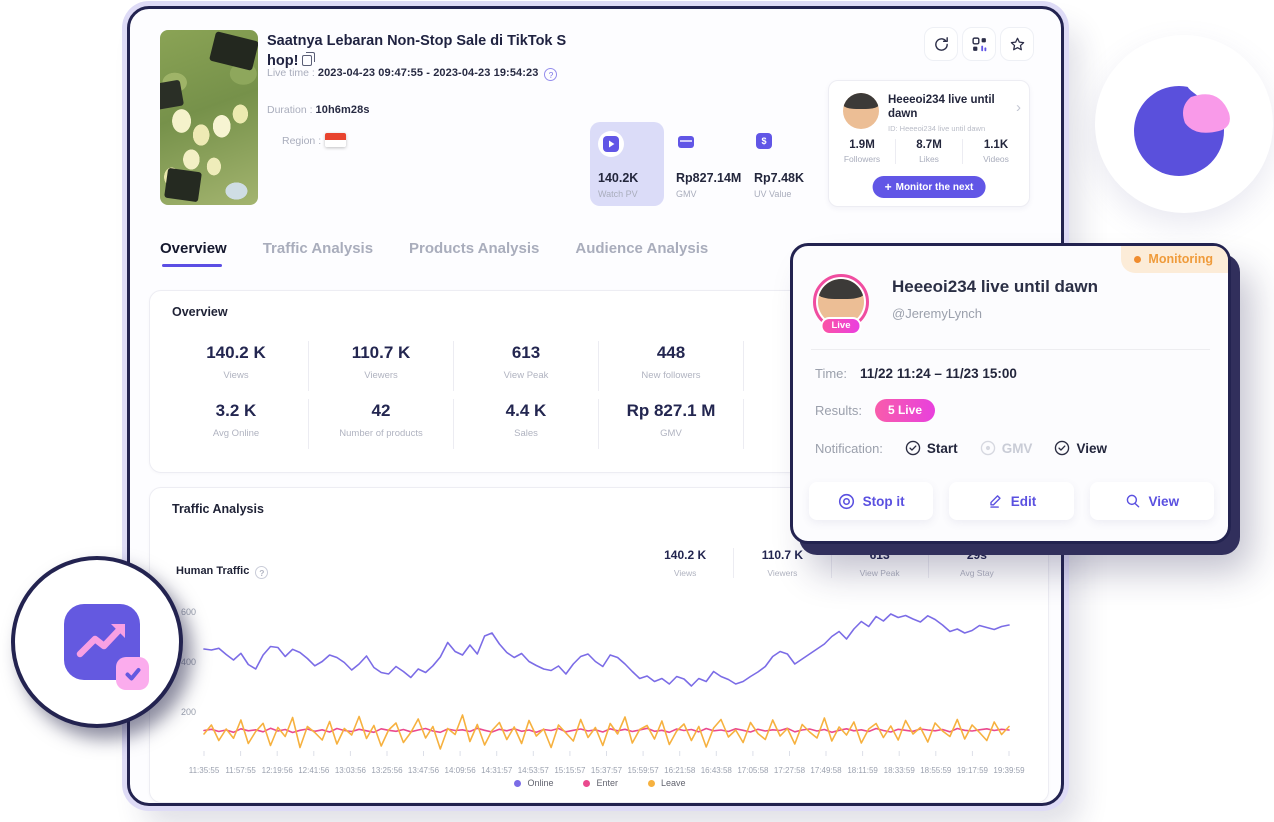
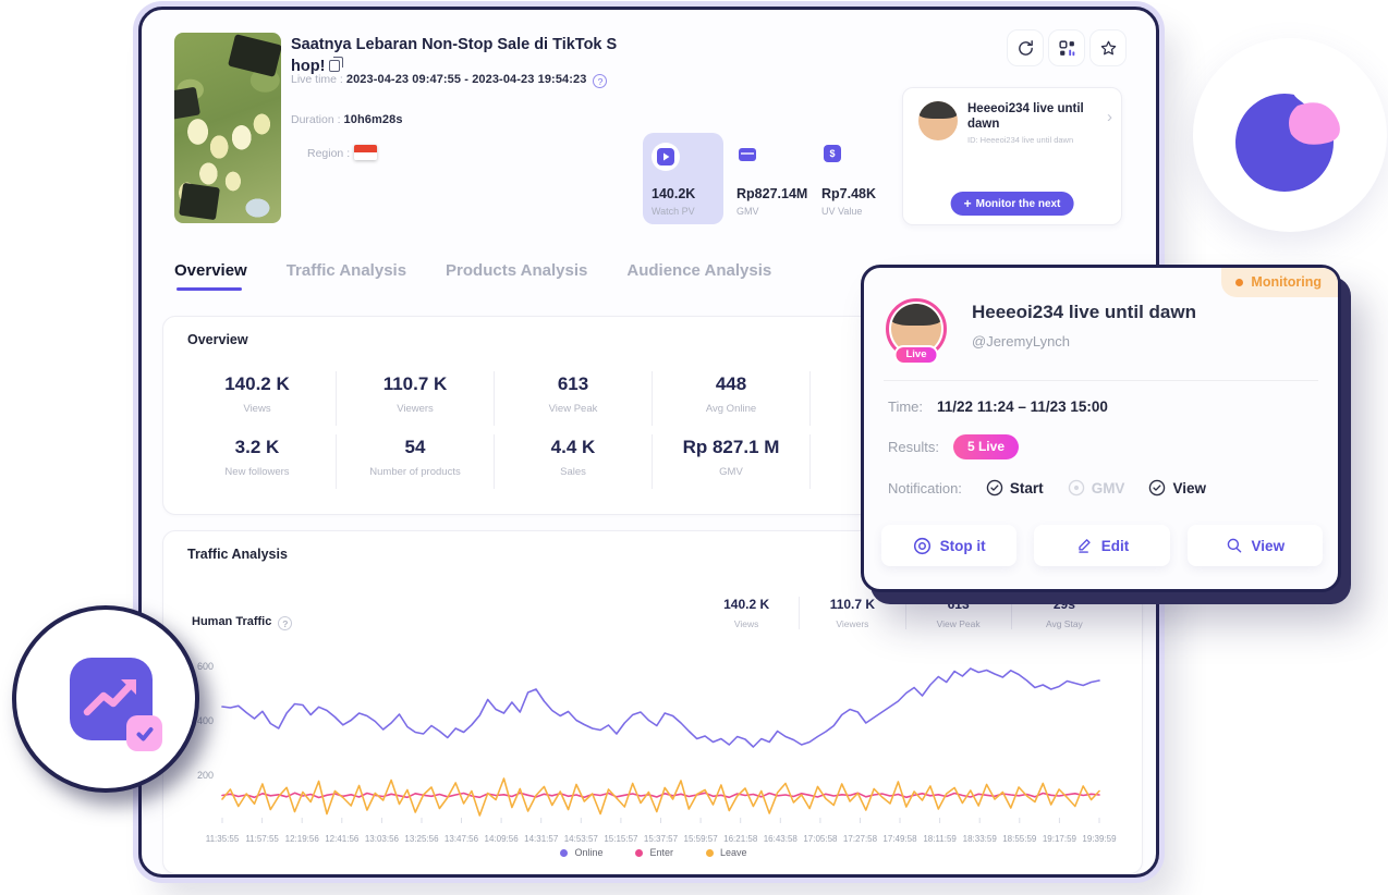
  Saatnya Lebaran Non-Stop Sale di TikTok Shop!
  Live time : 2023-04-23 09:47:55 - 2023-04-23 19:54:23 ?
  Duration : 10h6m28s
  Region :
  140.2K
  Watch PV
  Rp827.14M
  GMV
  $
  Rp7.48K
  UV Value
  Heeeoi234 live until dawn
  ID: Heeeoi234 live until dawn
  ›
- 1.9M
- Followers
- 8.7M
- Likes
- 1.1K
- Videos
  +
  Monitor the next
  Overview
  Traffic Analysis
  Products Analysis
  Audience Analysis
  Overview
  140.2 K
  Views
  110.7 K
  Viewers
  613
  View Peak
  448
- New followers
+ Avg Online
  3.2 K
- Avg Online
+ New followers
- 42
+ 54
  Number of products
  4.4 K
  Sales
  Rp 827.1 M
  GMV
  Traffic Analysis
  Human Traffic ?
  140.2 K
  Views
  110.7 K
  Viewers
  613
  View Peak
  29s
  Avg Stay
  200
  400
  600
  11:35:55
  11:57:55
  12:19:56
  12:41:56
  13:03:56
  13:25:56
  13:47:56
  14:09:56
  14:31:57
  14:53:57
  15:15:57
  15:37:57
  15:59:57
  16:21:58
  16:43:58
  17:05:58
  17:27:58
  17:49:58
  18:11:59
  18:33:59
  18:55:59
  19:17:59
  19:39:59
  Online
  Enter
  Leave
  Monitoring
  Live
  Heeeoi234 live until dawn
  @JeremyLynch
  Time:
  11/22 11:24 – 11/23 15:00
  Results:
  5 Live
  Notification:
  Start
  GMV
  View
  Stop it
  Edit
  View
